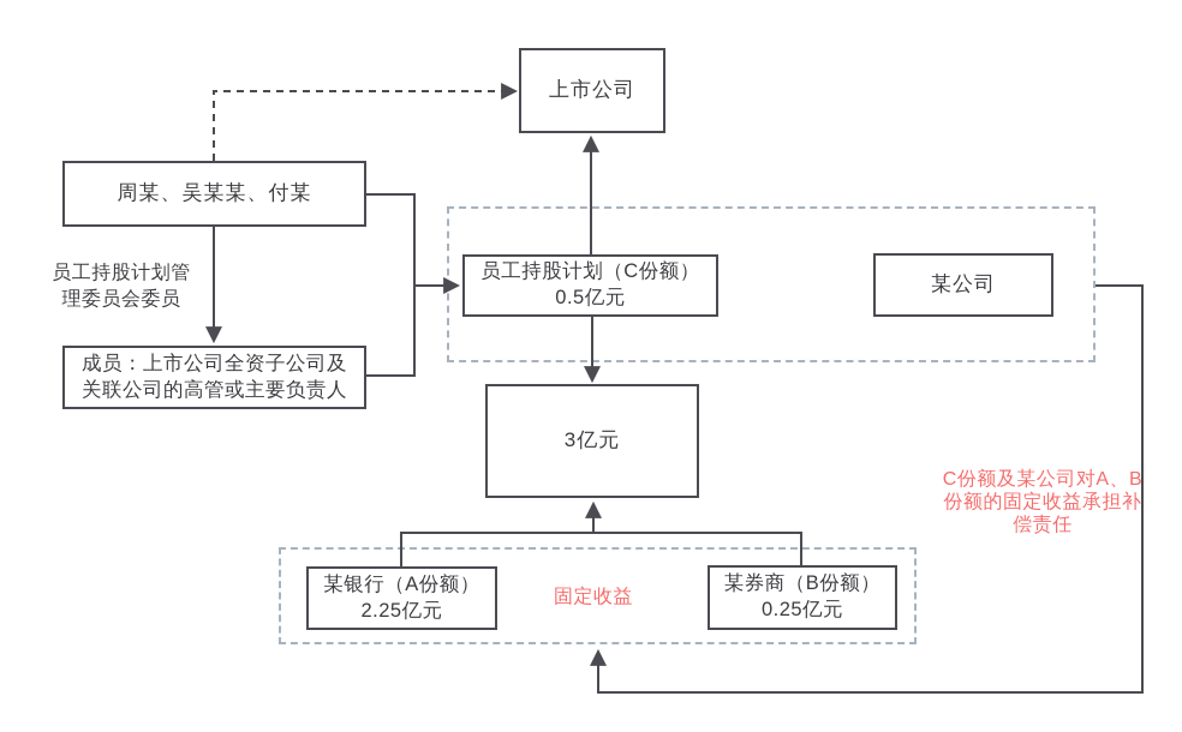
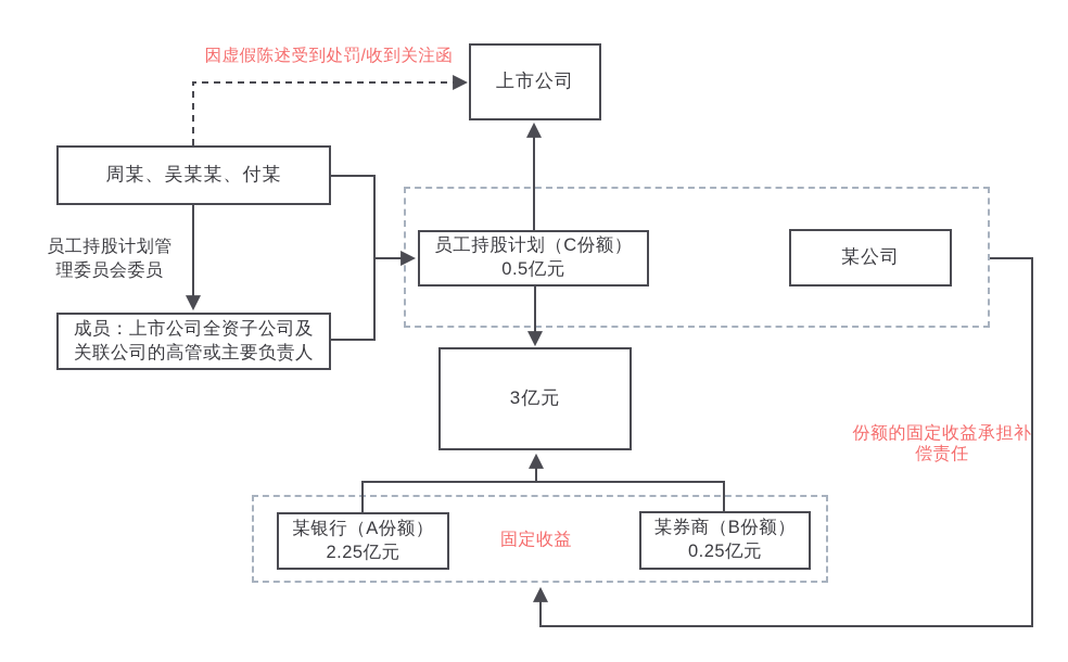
  上市公司
  周某、吴某某、付某
  成员：上市公司全资子公司及
  关联公司的高管或主要负责人
  员工持股计划（C份额）
  0.5亿元
  某公司
  3亿元
  某银行（A份额）
  2.25亿元
  某券商（B份额）
  0.25亿元
+ 因虚假陈述受到处罚/收到关注函
  员工持股计划管
  理委员会委员
  固定收益
- C份额及某公司对A、B
  份额的固定收益承担补
  偿责任
